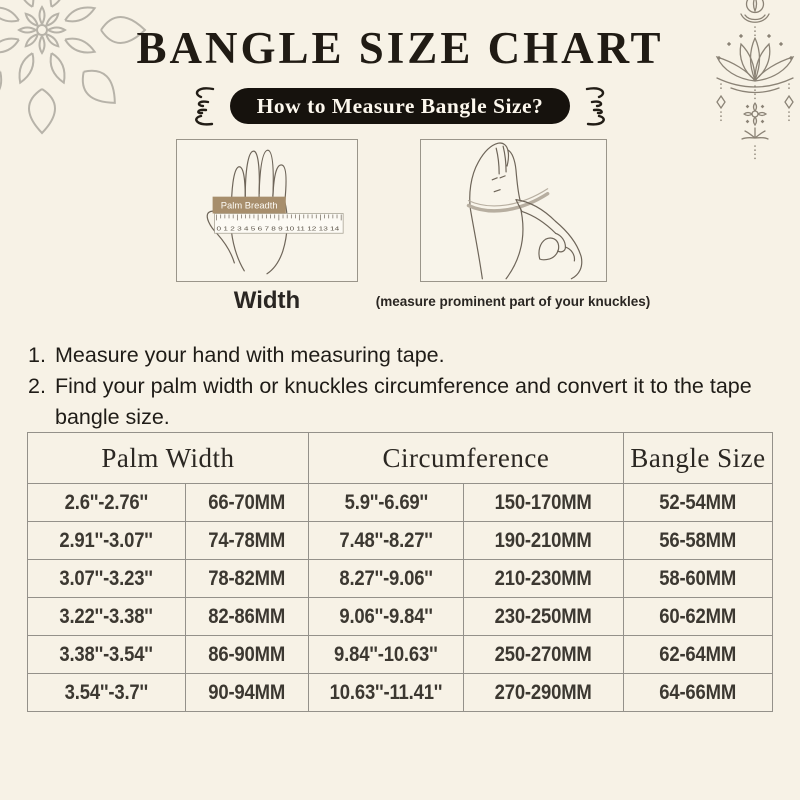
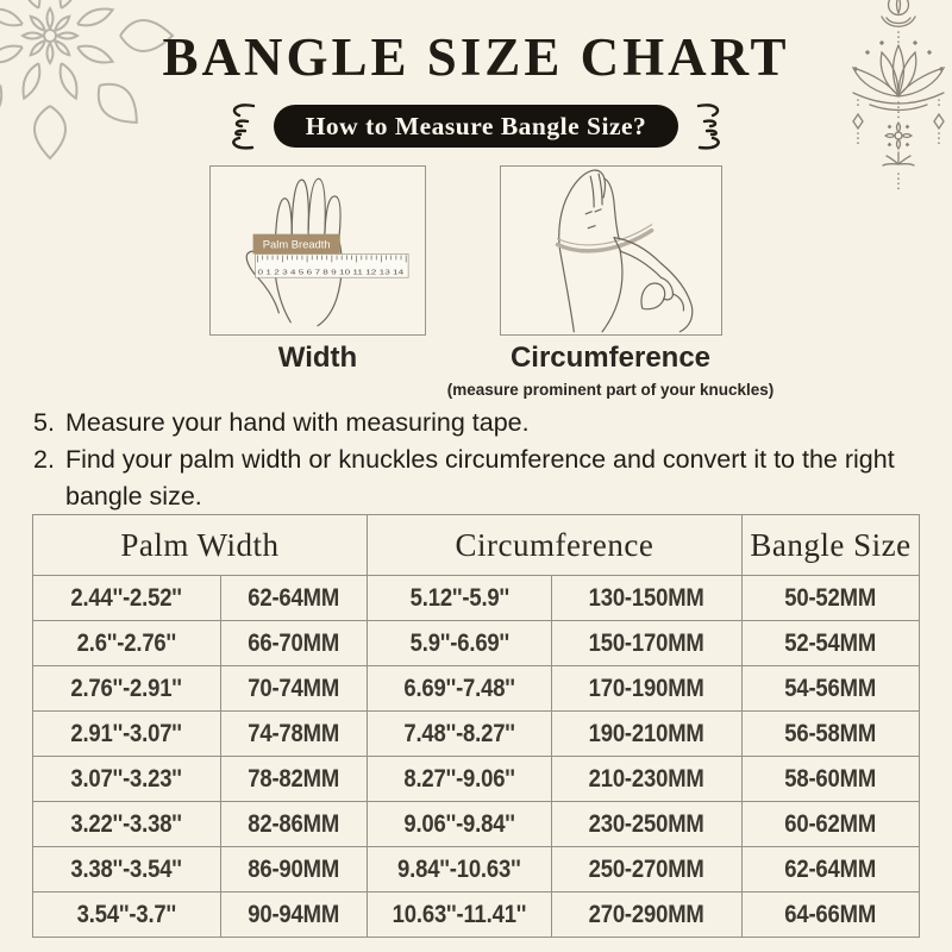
  BANGLE SIZE CHART
  How to Measure Bangle Size?
  Palm Breadth
  Width
+ Circumference
  (measure prominent part of your knuckles)
- 1.
+ 5.
  Measure your hand with measuring tape.
  2.
- Find your palm width or knuckles circumference and convert it to the tape bangle size.
+ Find your palm width or knuckles circumference and convert it to the right bangle size.
  Palm Width	Circumference	Bangle Size
+ 2.44''-2.52''	62-64MM	5.12''-5.9''	130-150MM	50-52MM
  2.6''-2.76''	66-70MM	5.9''-6.69''	150-170MM	52-54MM
+ 2.76''-2.91''	70-74MM	6.69''-7.48''	170-190MM	54-56MM
  2.91''-3.07''	74-78MM	7.48''-8.27''	190-210MM	56-58MM
  3.07''-3.23''	78-82MM	8.27''-9.06''	210-230MM	58-60MM
  3.22''-3.38''	82-86MM	9.06''-9.84''	230-250MM	60-62MM
  3.38''-3.54''	86-90MM	9.84''-10.63''	250-270MM	62-64MM
  3.54''-3.7''	90-94MM	10.63''-11.41''	270-290MM	64-66MM
